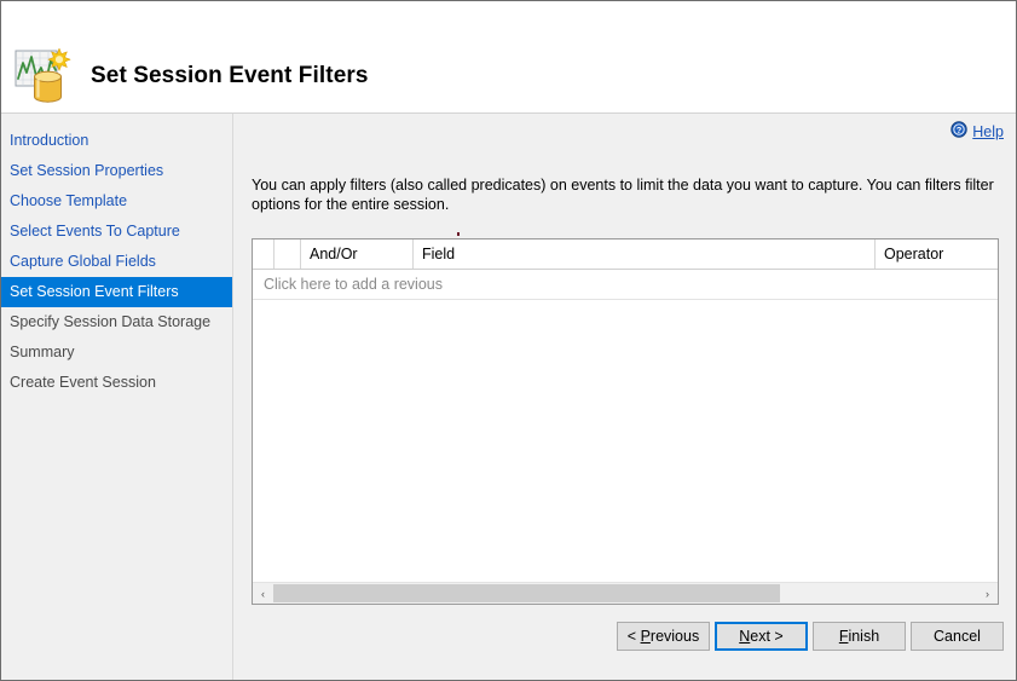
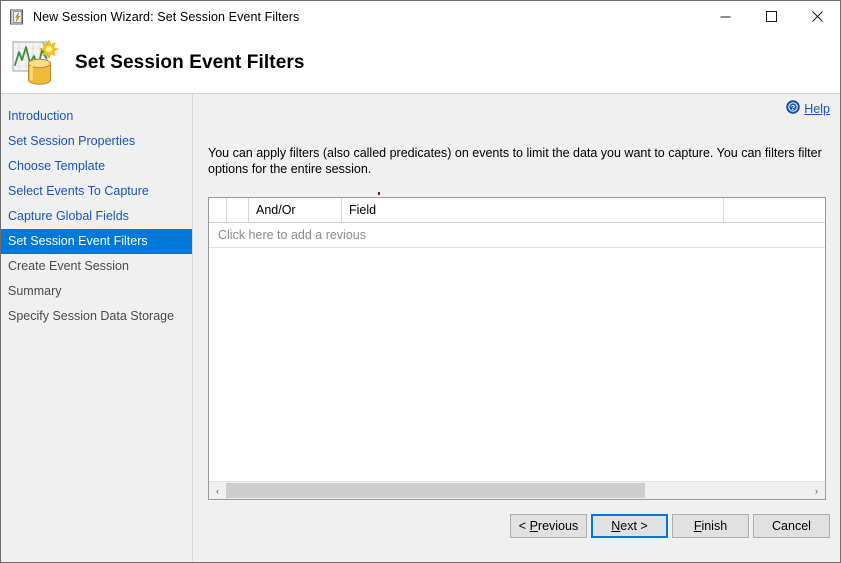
+ New Session Wizard: Set Session Event Filters
  Set Session Event Filters
  Introduction
  Set Session Properties
  Choose Template
  Select Events To Capture
  Capture Global Fields
  Set Session Event Filters
- Specify Session Data Storage
+ Create Event Session
  Summary
- Create Event Session
+ Specify Session Data Storage
  ?
  Help
  You can apply filters (also called predicates) on events to limit the data you want to capture. You can filters filter options for the entire session.
  And/Or
  Field
- Operator
  Click here to add a revious
  ‹
  ›
  < Previous
  Next >
  Finish
  Cancel
